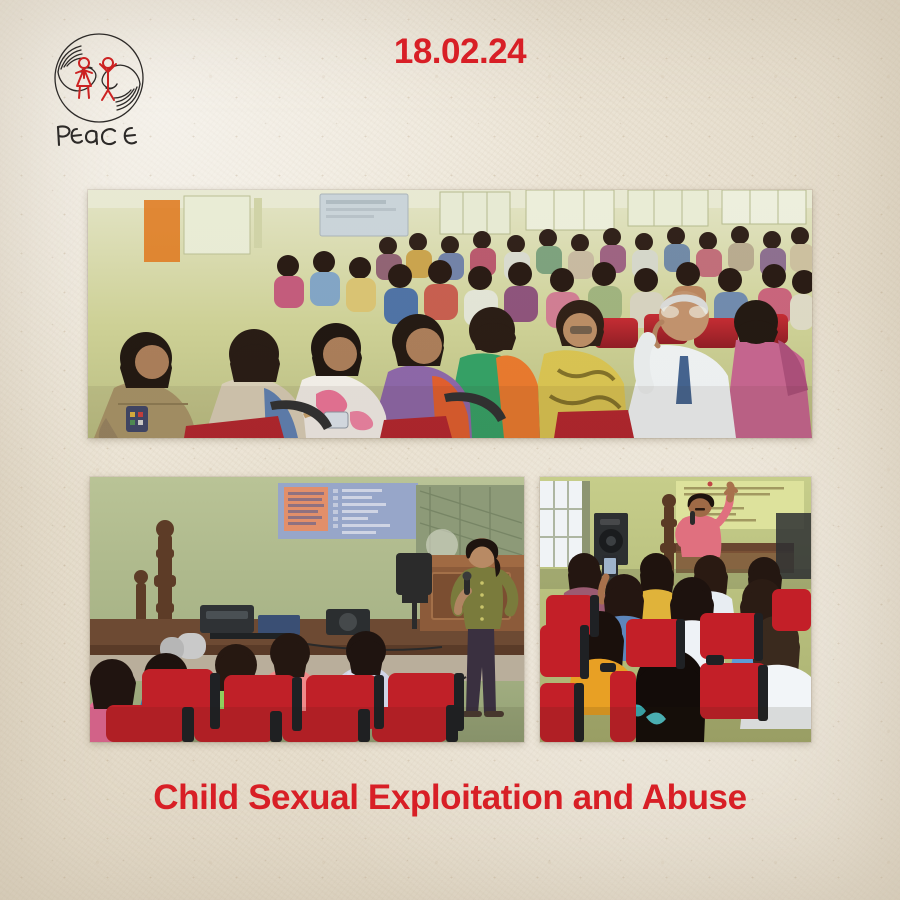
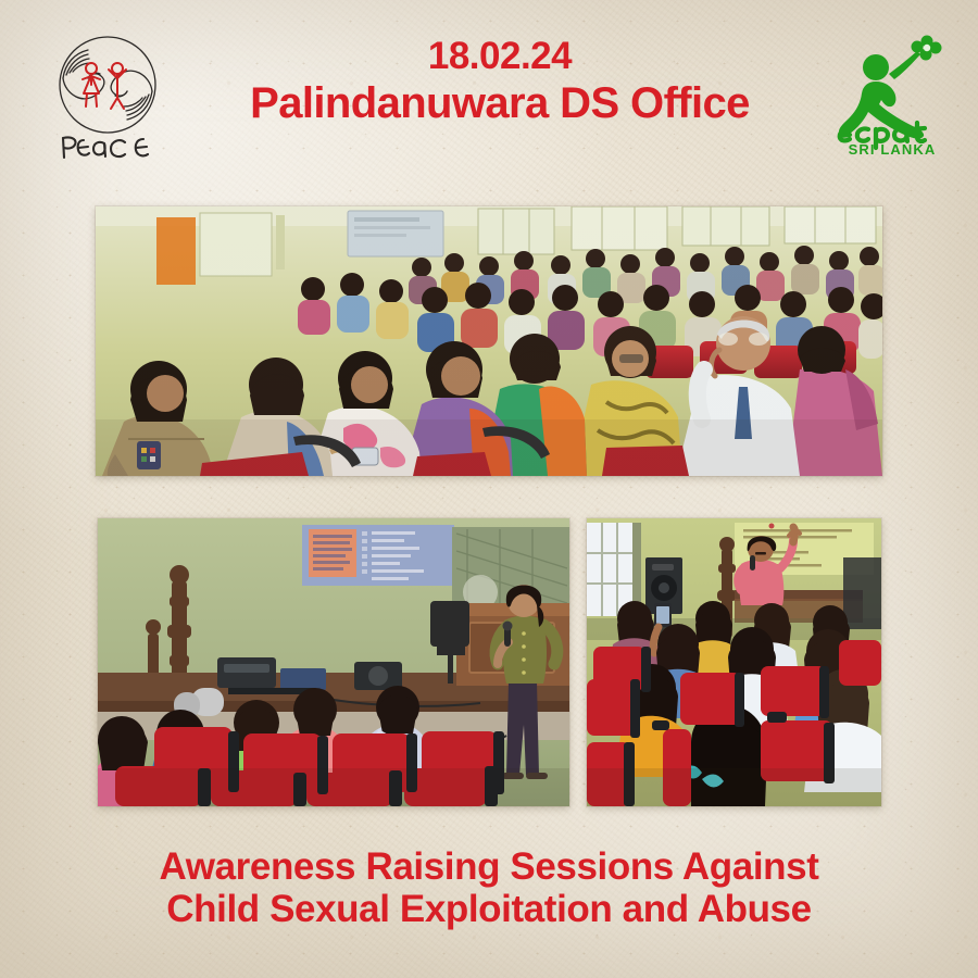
  18.02.24
+ Palindanuwara DS Office
+ SRI LANKA
+ Awareness Raising Sessions Against
  Child Sexual Exploitation and Abuse
